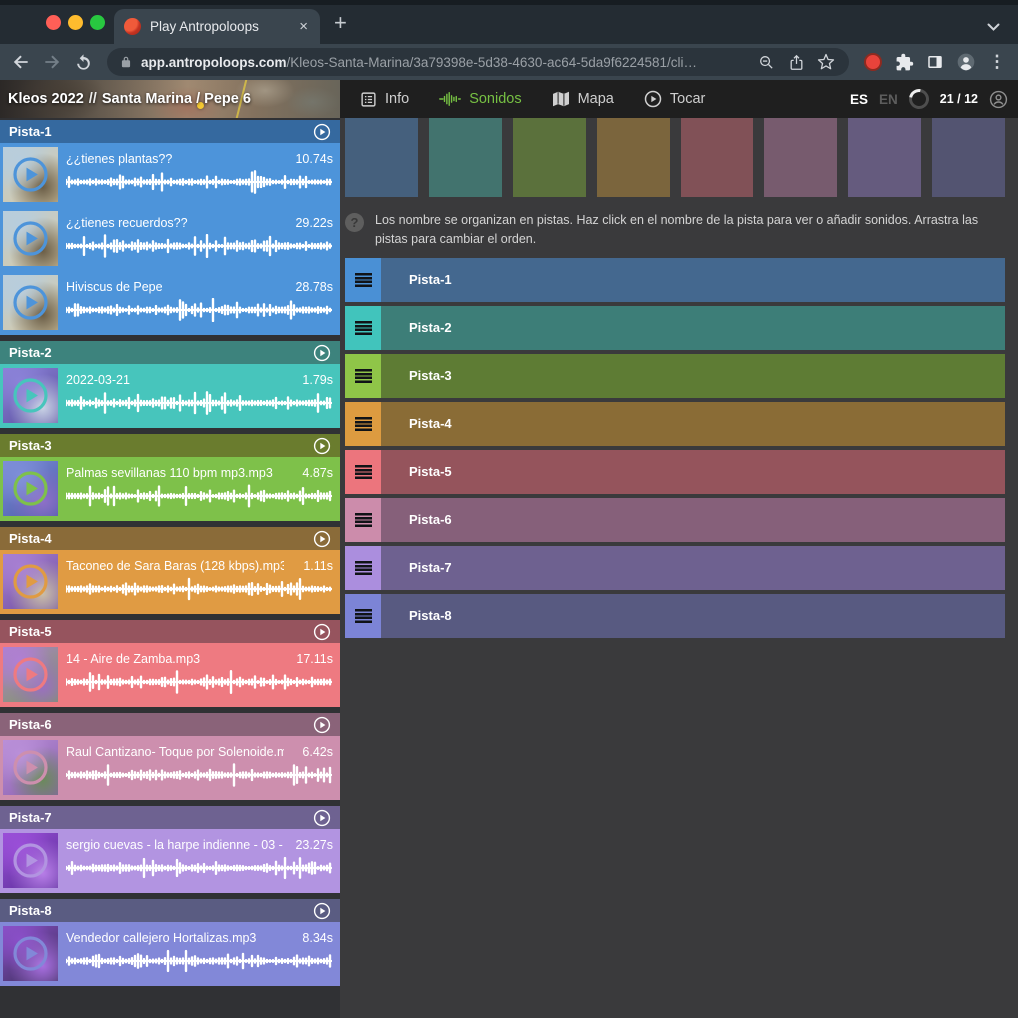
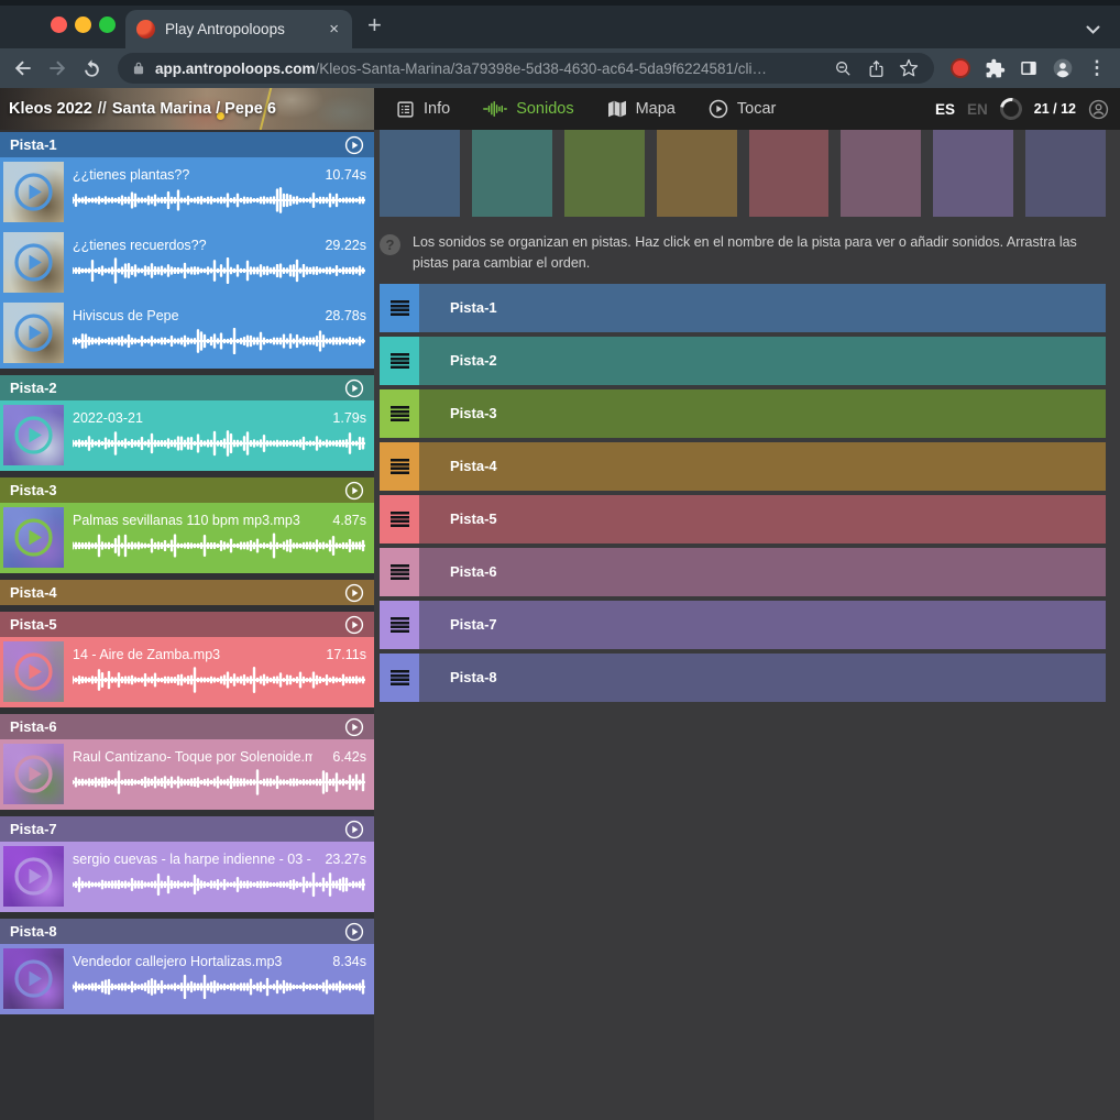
  Play Antropoloops
  ×
  +
  app.antropoloops.com/Kleos-Santa-Marina/3a79398e-5d38-4630-ac64-5da9f6224581/cli…
  ⋮
  Kleos 2022 // Santa Marina / Pepe 6
  Info
  Sonidos
  Mapa
  Tocar
  ES
  EN
  21 / 12
  Pista-1
  ¿¿tienes plantas??
  10.74s
  ¿¿tienes recuerdos??
  29.22s
  Hiviscus de Pepe
  28.78s
  Pista-2
  2022-03-21
  1.79s
  Pista-3
  Palmas sevillanas 110 bpm mp3.mp3
  4.87s
  Pista-4
- Taconeo de Sara Baras (128 kbps).mp3
- 1.11s
  Pista-5
  14 - Aire de Zamba.mp3
  17.11s
  Pista-6
  Raul Cantizano- Toque por Solenoide.m
  6.42s
  Pista-7
  sergio cuevas - la harpe indienne - 03 -
  23.27s
  Pista-8
  Vendedor callejero Hortalizas.mp3
  8.34s
  ?
- Los nombre se organizan en pistas. Haz click en el nombre de la pista para ver o añadir sonidos. Arrastra las pistas para cambiar el orden.
+ Los sonidos se organizan en pistas. Haz click en el nombre de la pista para ver o añadir sonidos. Arrastra las pistas para cambiar el orden.
  Pista-1
  Pista-2
  Pista-3
  Pista-4
  Pista-5
  Pista-6
  Pista-7
  Pista-8
